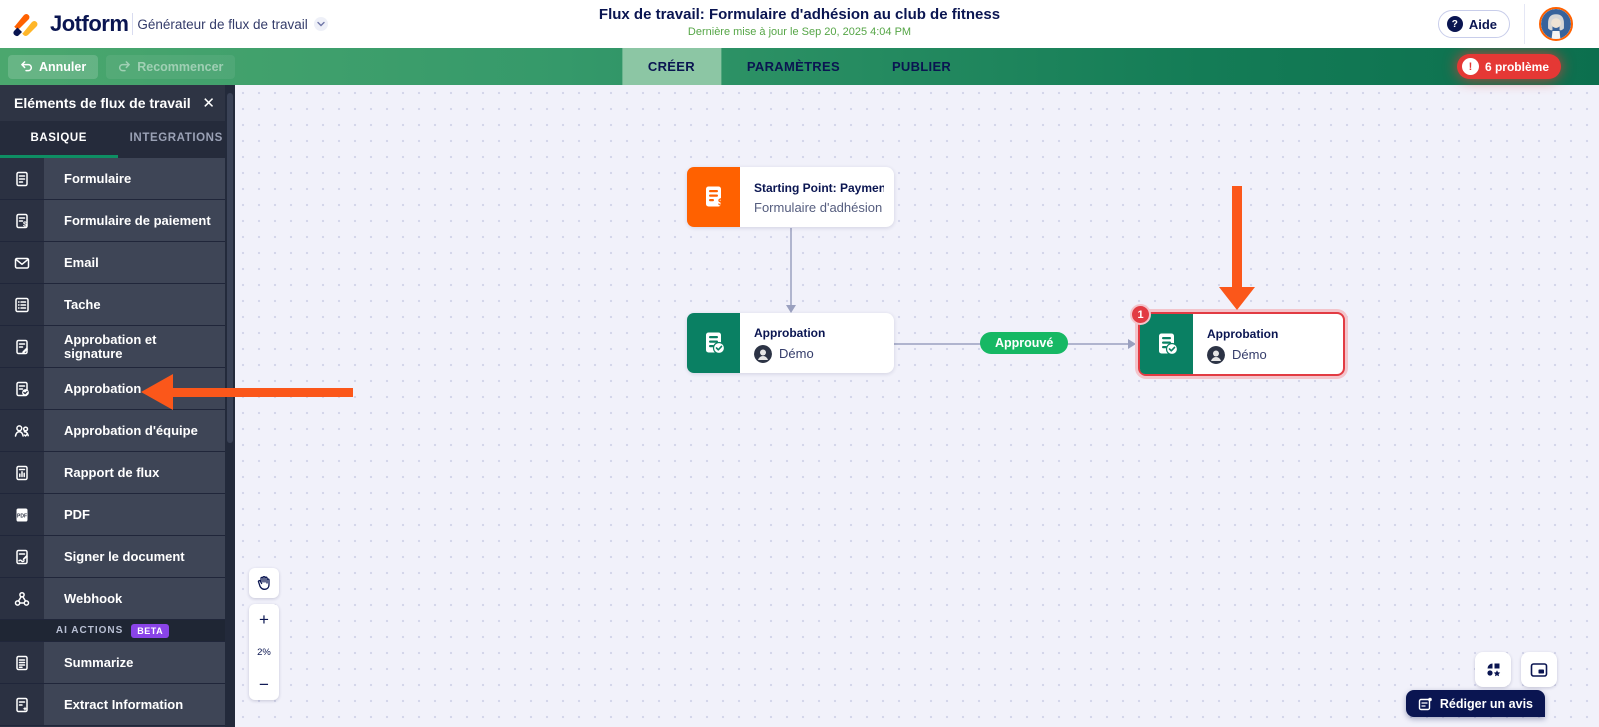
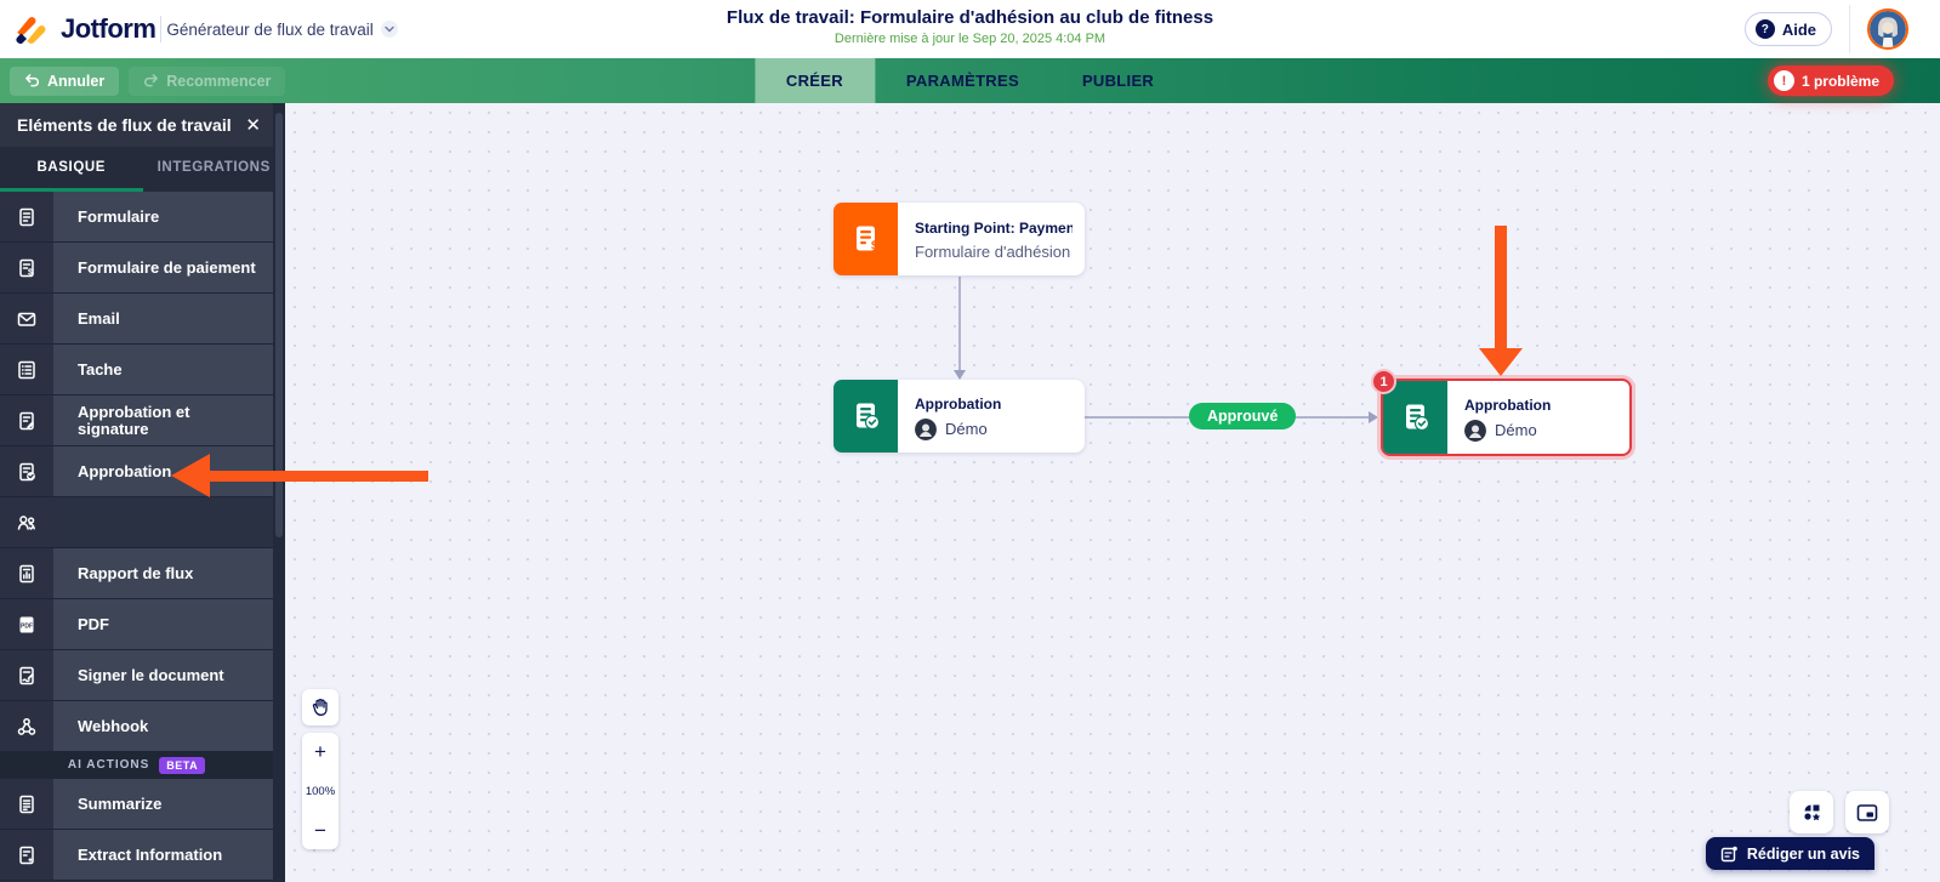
  Jotform
  Générateur de flux de travail
  Flux de travail: Formulaire d'adhésion au club de fitness
  Dernière mise à jour le Sep 20, 2025 4:04 PM
  ?
  Aide
  Annuler
  Recommencer
  CRÉER
  PARAMÈTRES
  PUBLIER
  !
- 6 problème
+ 1 problème
  Eléments de flux de travail
  ✕
  BASIQUE
  INTEGRATIONS
  Formulaire
  Formulaire de paiement
  Email
  Tache
  Approbation et signature
  Approbation
- Approbation d'équipe
  Rapport de flux
  PDF
  Signer le document
  Webhook
  AI ACTIONS
  BETA
  Summarize
  Extract Information
  $
  Starting Point: Paymen
  Formulaire d'adhésion
  Approbation
  Démo
  Approuvé
  1
  Approbation
  Démo
  +
- 2%
+ 100%
  −
  Rédiger un avis
